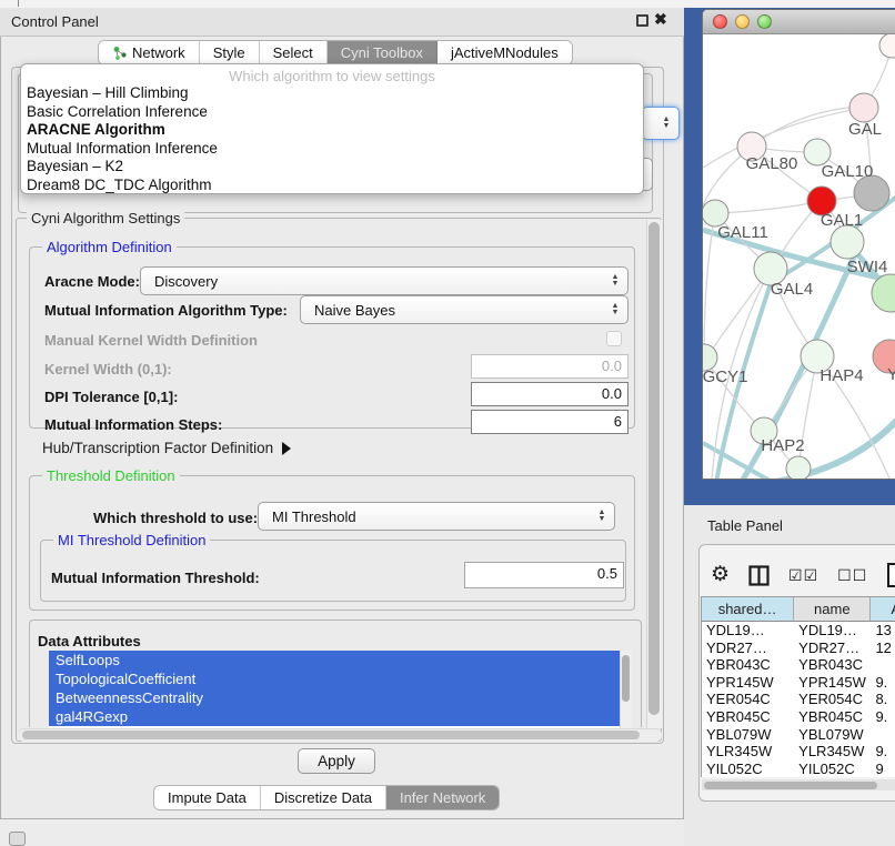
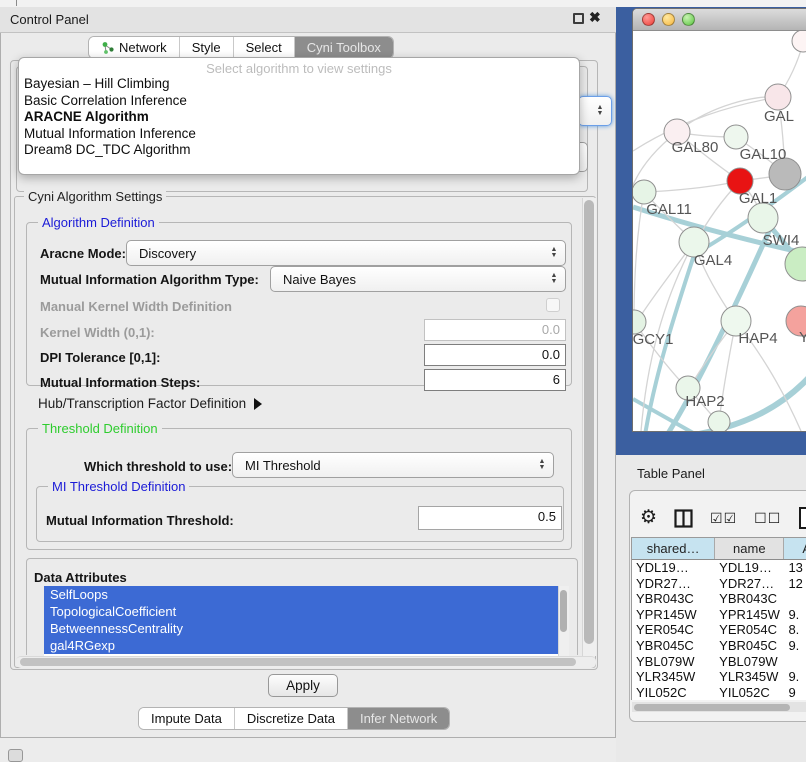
  Control Panel
  ✖
  Network
  Style
  Select
  Cyni Toolbox
- jActiveMNodules
- Which algorithm to view settings
+ Select algorithm to view settings
  Bayesian – Hill Climbing
  Basic Correlation Inference
  ARACNE Algorithm
  Mutual Information Inference
- Bayesian – K2
  Dream8 DC_TDC Algorithm
  Cyni Algorithm Settings
  Algorithm Definition
  Aracne Mode:
  Discovery
  Mutual Information Algorithm Type:
  Naive Bayes
  Manual Kernel Width Definition
  Kernel Width (0,1):
  0.0
  DPI Tolerance [0,1]:
  0.0
  Mutual Information Steps:
  6
  Hub/Transcription Factor Definition
  Threshold Definition
  Which threshold to use:
  MI Threshold
  MI Threshold Definition
  Mutual Information Threshold:
  0.5
  Data Attributes
  SelfLoops
  TopologicalCoefficient
  BetweennessCentrality
  gal4RGexp
  Apply
  Impute Data
  Discretize Data
  Infer Network
  GAL
  GAL80
  GAL10
  GAL11
  GAL1
  SWI4
  GAL4
  GCY1
  HAP4
  Y
  HAP2
  Table Panel
  ⚙
  ☑☑
  ☐☐
  shared…
  name
  YDL19…
  YDL19…
  13
  YDR27…
  YDR27…
  12
  YBR043C
  YBR043C
  YPR145W
  YPR145W
  9.
  YER054C
  YER054C
  8.
  YBR045C
  YBR045C
  9.
  YBL079W
  YBL079W
  YLR345W
  YLR345W
  9.
  YIL052C
  YIL052C
  9
